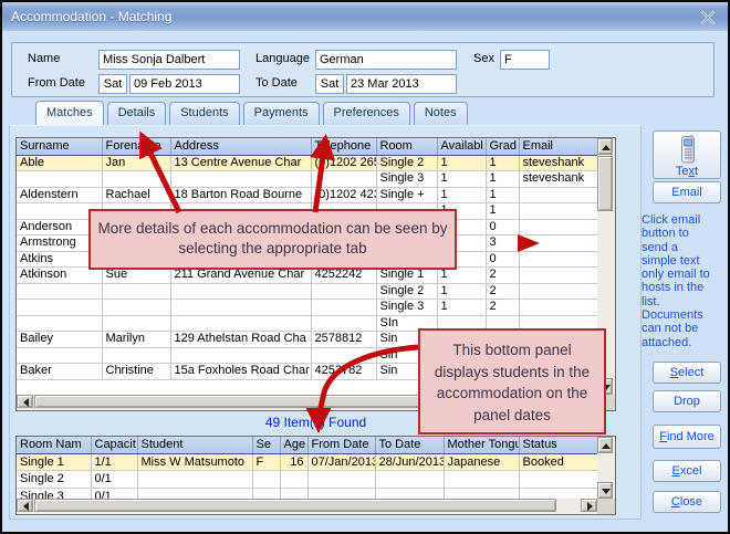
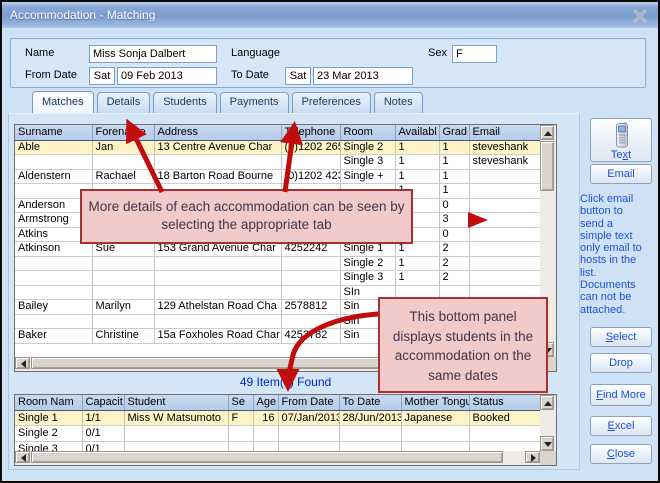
  Accommodation - Matching
  Name
  Miss Sonja Dalbert
  Language
- German
  Sex
  F
  From Date
  Sat
  09 Feb 2013
  To Date
  Sat
  23 Mar 2013
  Matches
  Details
  Students
  Payments
  Preferences
  Notes
  Surname	Forenae	Address	Tlephone	Room	Availabl	Grad	Email
  Able	Jan	13 Centre Avenue Char	()1202 26	Single 2	1	1	steveshank
  				Single 3	1	1	steveshank
  Aldenstern	Rachael	18 Barton Road Bourne	0)1202 42	Single +	1	1
  Anderson						0
  Armstrong						3
  Atkins						0
- Atkinson	Sue	211 Grand Avenue Char	4252242	Single 1	1	2
+ Atkinson	Sue	153 Grand Avenue Char	4252242	Single 1	1	2
  				Single 2	1	2
  				Single 3	1	2
  				SIn
  Bailey	Marilyn	129 Athelstan Road Cha	2578812	Sin
  Baker	Christine	15a Foxholes Road Char	42582	Sin
  49 Item() Found
  Room Nam	Capacit	Student	Se	Age	From Date	To Date	Mother Tong	Status
  Single 1	1/1	Miss W Matsumoto	F	16	07/Jan/201	28/Jun/2013	Japanese	Booked
  Single 2	0/1
  Single 3	0/1
  Text
  Email
  Click email button to send a simple text only email to hosts in the list. Documents can not be attached.
  S
  elect
  Drop
  F
  ind More
  E
  xcel
  C
  lose
  More details of each accommodation can be seen by selecting the appropriate tab
- This bottom panel displays students in the accommodation on the panel dates
+ This bottom panel displays students in the accommodation on the same dates
